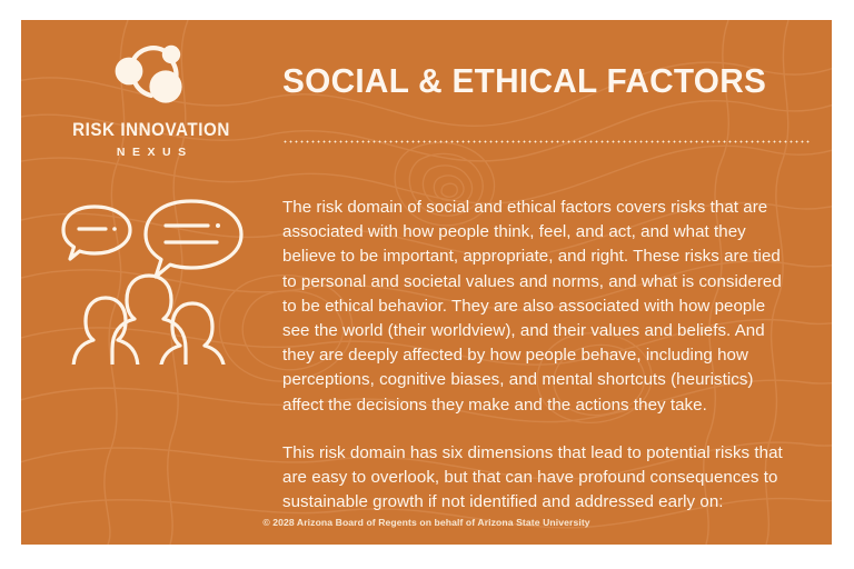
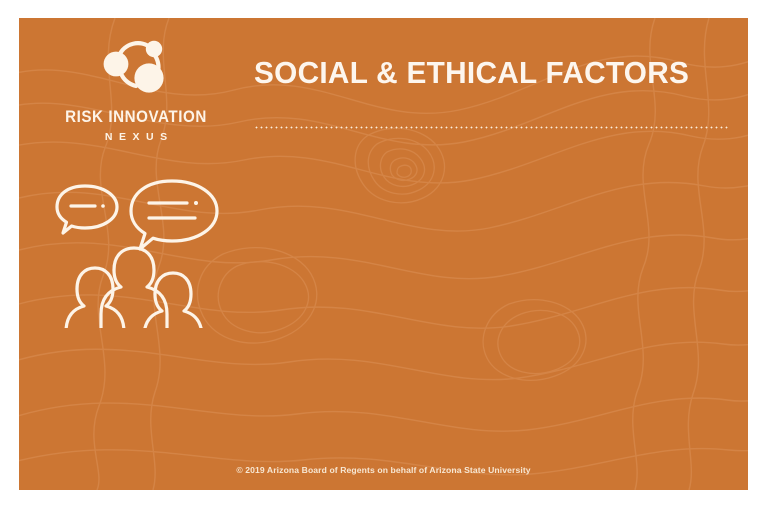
  RISK INNOVATION
  NEXUS
  SOCIAL & ETHICAL FACTORS
- The risk domain of social and ethical factors covers risks that are associated with how people think, feel, and act, and what they believe to be important, appropriate, and right. These risks are tied to personal and societal values and norms, and what is considered to be ethical behavior. They are also associated with how people see the world (their worldview), and their values and beliefs. And they are deeply affected by how people behave, including how perceptions, cognitive biases, and mental shortcuts (heuristics) affect the decisions they make and the actions they take.
- This risk domain has six dimensions that lead to potential risks that are easy to overlook, but that can have profound consequences to sustainable growth if not identified and addressed early on:
- © 2028 Arizona Board of Regents on behalf of Arizona State University
+ © 2019 Arizona Board of Regents on behalf of Arizona State University
